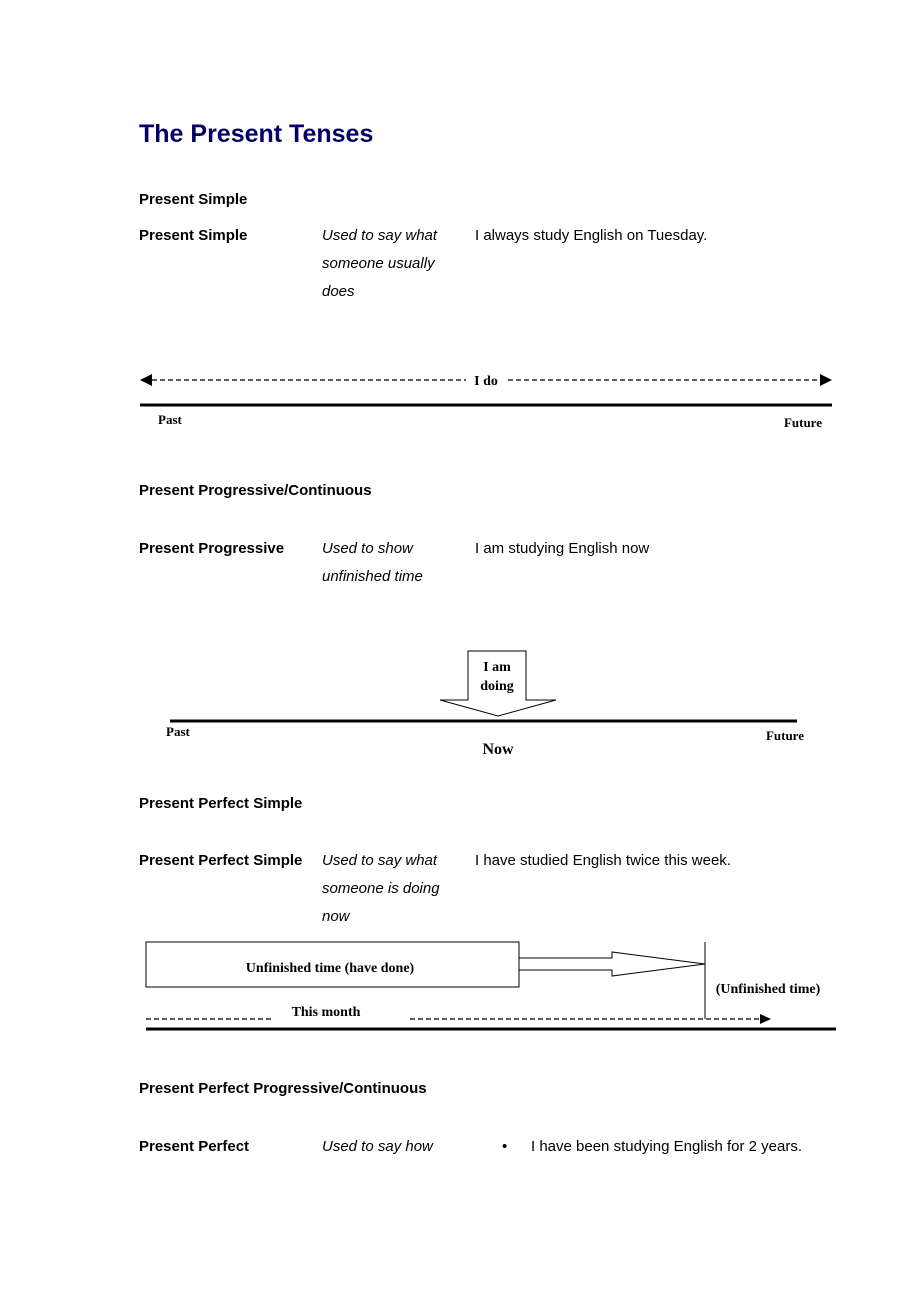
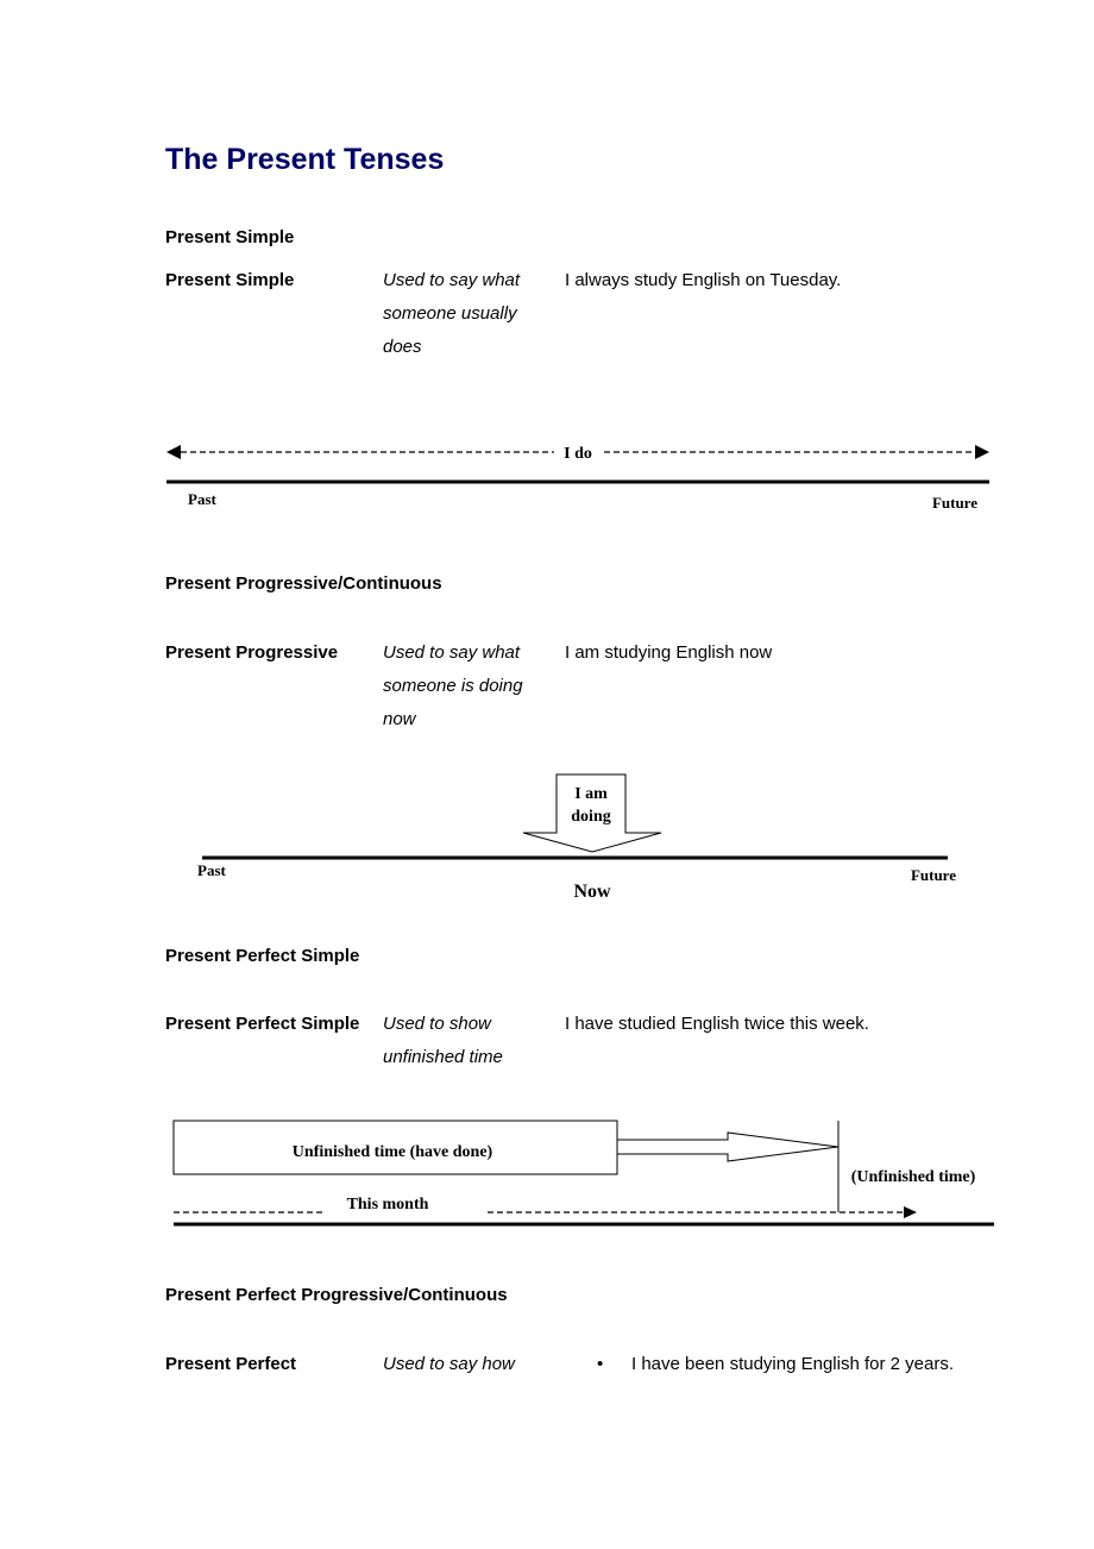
  The Present Tenses
  Present Simple
  Present Simple
  Used to say what someone usually does
  I always study English on Tuesday.
  I do
  Past
  Future
  Present Progressive/Continuous
  Present Progressive
- Used to show unfinished time
+ Used to say what someone is doing now
  I am studying English now
  I am
  doing
  Past
  Future
  Now
  Present Perfect Simple
  Present Perfect Simple
- Used to say what someone is doing now
+ Used to show unfinished time
  I have studied English twice this week.
  Unfinished time (have done)
  (Unfinished time)
  This month
  Present Perfect Progressive/Continuous
  Present Perfect
  Used to say how
  •
  I have been studying English for 2 years.
